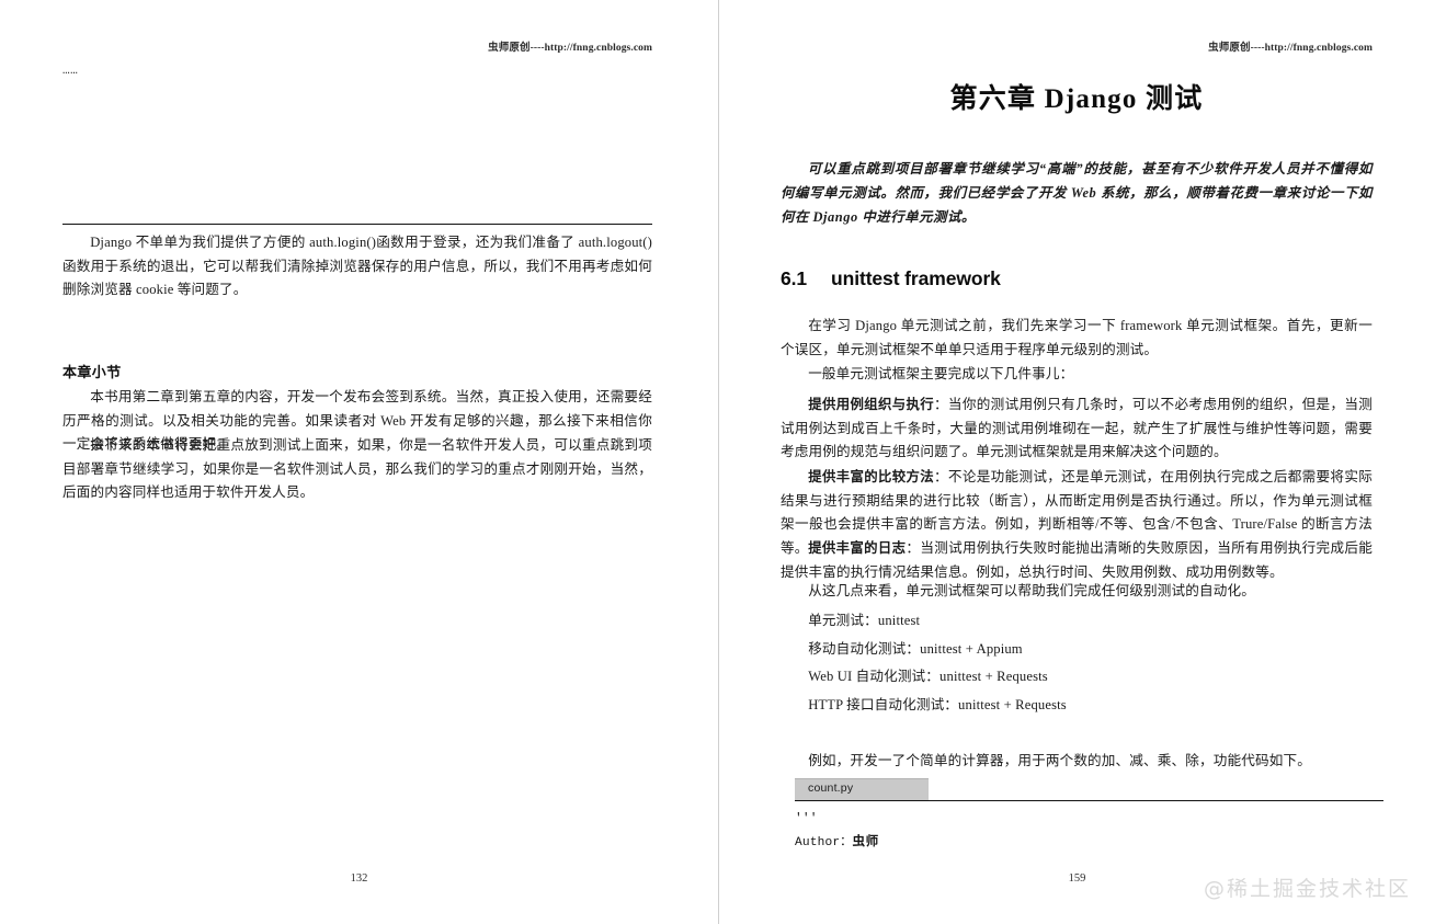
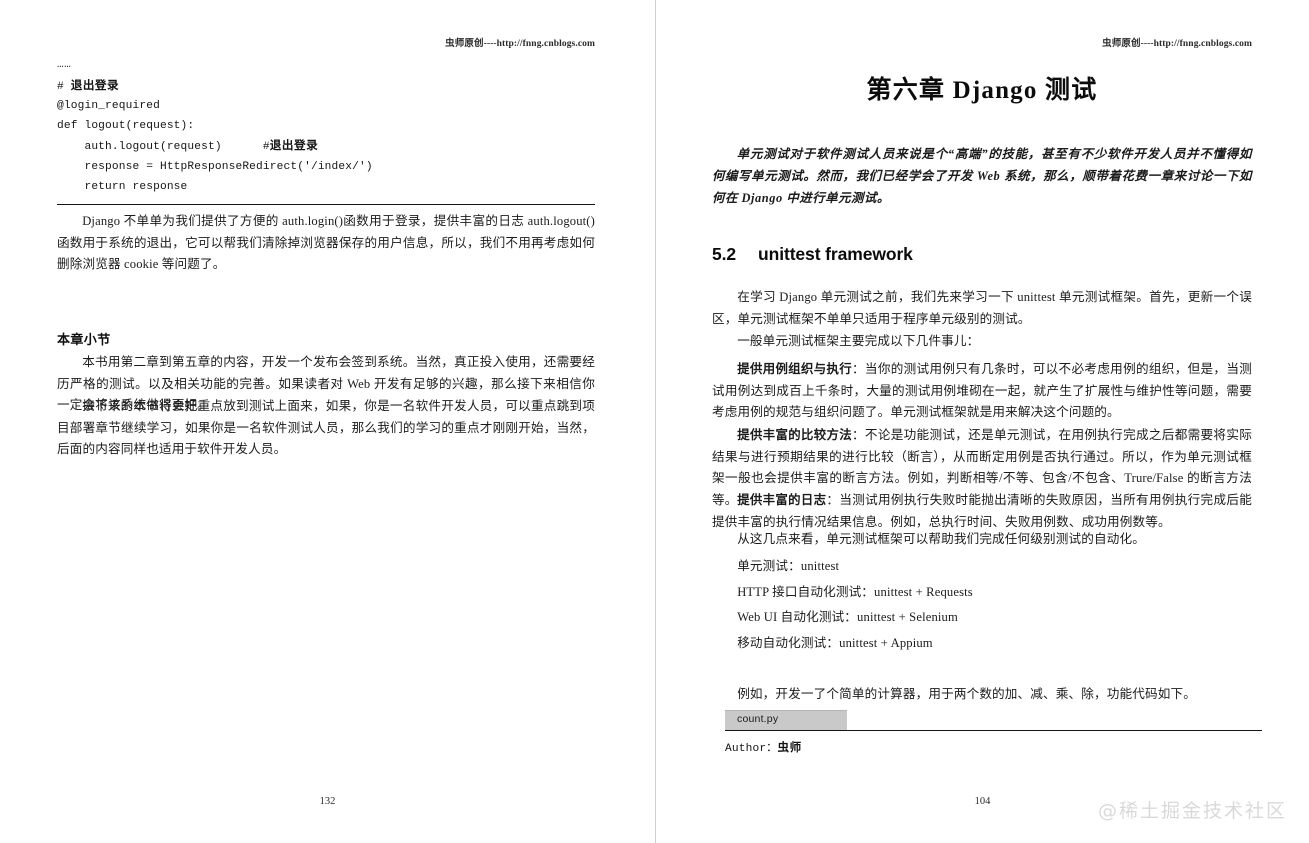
  虫师原创----http://fnng.cnblogs.com
  ……
+ # 退出登录
+ @login_required
+ def logout(request):
+ auth.logout(request) #退出登录
+ response = HttpResponseRedirect('/index/')
+ return response
- Django 不单单为我们提供了方便的 auth.login()函数用于登录，还为我们准备了 auth.logout()函数用于系统的退出，它可以帮我们清除掉浏览器保存的用户信息，所以，我们不用再考虑如何删除浏览器 cookie 等问题了。
+ Django 不单单为我们提供了方便的 auth.login()函数用于登录，提供丰富的日志 auth.logout()函数用于系统的退出，它可以帮我们清除掉浏览器保存的用户信息，所以，我们不用再考虑如何删除浏览器 cookie 等问题了。
  本章小节
  本书用第二章到第五章的内容，开发一个发布会签到系统。当然，真正投入使用，还需要经历严格的测试。以及相关功能的完善。如果读者对 Web 开发有足够的兴趣，那么接下来相信你一定会将该系统做得更好。
  接下来的本书将会把重点放到测试上面来，如果，你是一名软件开发人员，可以重点跳到项目部署章节继续学习，如果你是一名软件测试人员，那么我们的学习的重点才刚刚开始，当然，后面的内容同样也适用于软件开发人员。
  132
  虫师原创----http://fnng.cnblogs.com
  第六章 Django 测试
- 可以重点跳到项目部署章节继续学习“高端”的技能，甚至有不少软件开发人员并不懂得如何编写单元测试。然而，我们已经学会了开发 Web 系统，那么，顺带着花费一章来讨论一下如何在 Django 中进行单元测试。
+ 单元测试对于软件测试人员来说是个“高端”的技能，甚至有不少软件开发人员并不懂得如何编写单元测试。然而，我们已经学会了开发 Web 系统，那么，顺带着花费一章来讨论一下如何在 Django 中进行单元测试。
- 6.1 unittest framework
+ 5.2 unittest framework
- 在学习 Django 单元测试之前，我们先来学习一下 framework 单元测试框架。首先，更新一个误区，单元测试框架不单单只适用于程序单元级别的测试。
+ 在学习 Django 单元测试之前，我们先来学习一下 unittest 单元测试框架。首先，更新一个误区，单元测试框架不单单只适用于程序单元级别的测试。
  一般单元测试框架主要完成以下几件事儿：
  提供用例组织与执行：当你的测试用例只有几条时，可以不必考虑用例的组织，但是，当测试用例达到成百上千条时，大量的测试用例堆砌在一起，就产生了扩展性与维护性等问题，需要考虑用例的规范与组织问题了。单元测试框架就是用来解决这个问题的。
  提供丰富的比较方法：不论是功能测试，还是单元测试，在用例执行完成之后都需要将实际结果与进行预期结果的进行比较（断言），从而断定用例是否执行通过。所以，作为单元测试框架一般也会提供丰富的断言方法。例如，判断相等/不等、包含/不包含、Trure/False 的断言方法等。
  提供丰富的日志：当测试用例执行失败时能抛出清晰的失败原因，当所有用例执行完成后能提供丰富的执行情况结果信息。例如，总执行时间、失败用例数、成功用例数等。
  从这几点来看，单元测试框架可以帮助我们完成任何级别测试的自动化。
  单元测试：unittest
- 移动自动化测试：unittest + Appium
+ HTTP 接口自动化测试：unittest + Requests
- Web UI 自动化测试：unittest + Requests
+ Web UI 自动化测试：unittest + Selenium
- HTTP 接口自动化测试：unittest + Requests
+ 移动自动化测试：unittest + Appium
  例如，开发一了个简单的计算器，用于两个数的加、减、乘、除，功能代码如下。
  count.py
- '''
  Author：虫师
- 159
+ 104
  @稀土掘金技术社区
